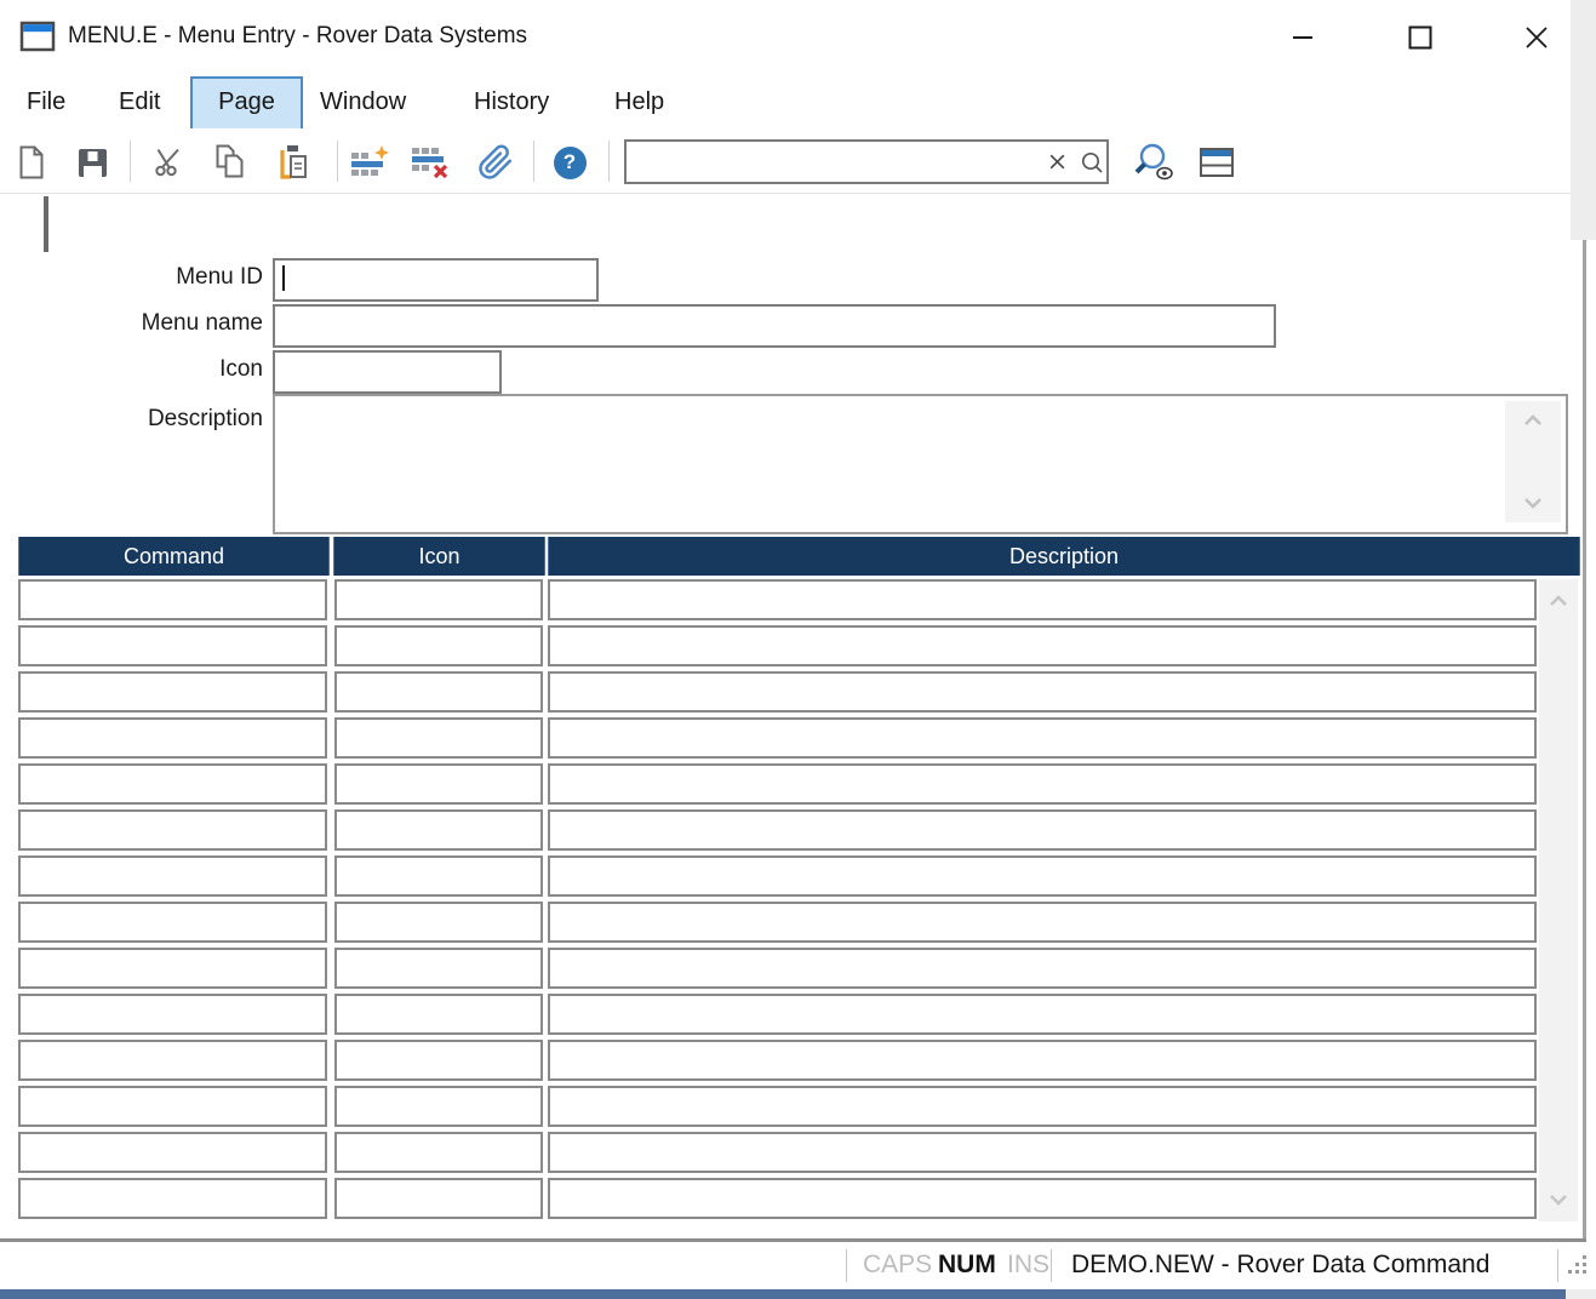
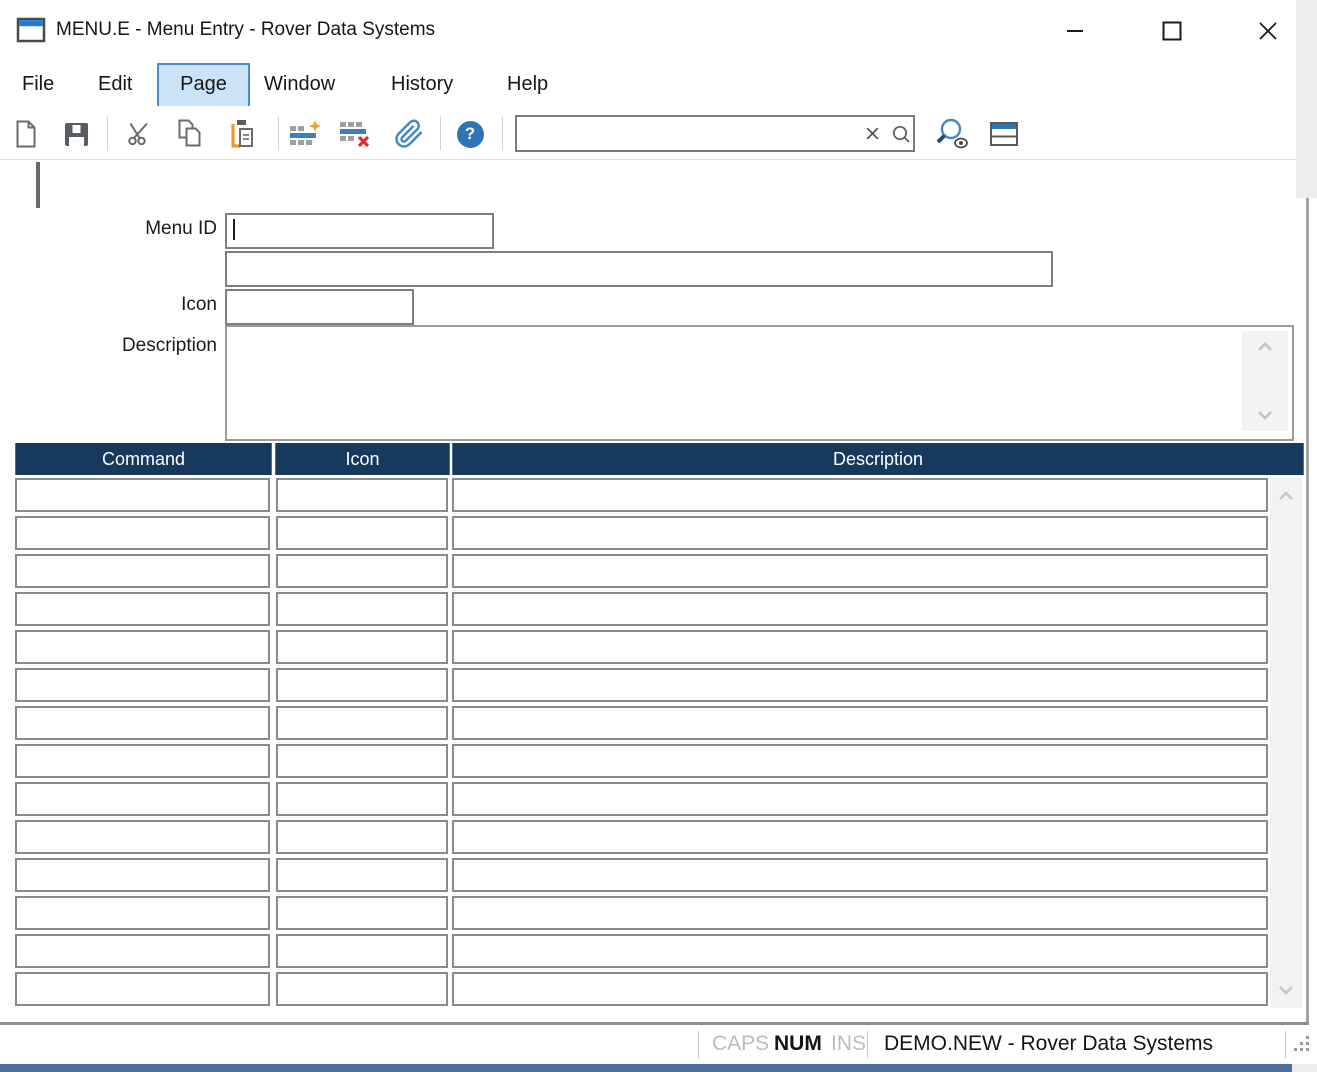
  MENU.E - Menu Entry - Rover Data Systems
  File
  Edit
  Page
  Window
  History
  Help
  ?
  Menu ID
- Menu name
  Icon
  Description
  Command
  Icon
  Description
  CAPS
  NUM
  INS
- DEMO.NEW - Rover Data Command
+ DEMO.NEW - Rover Data Systems
